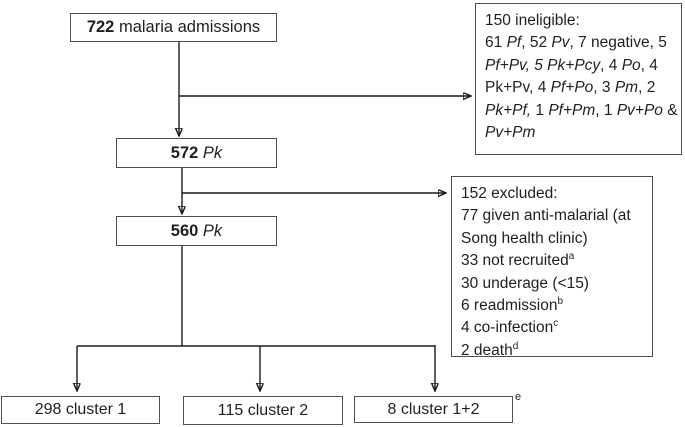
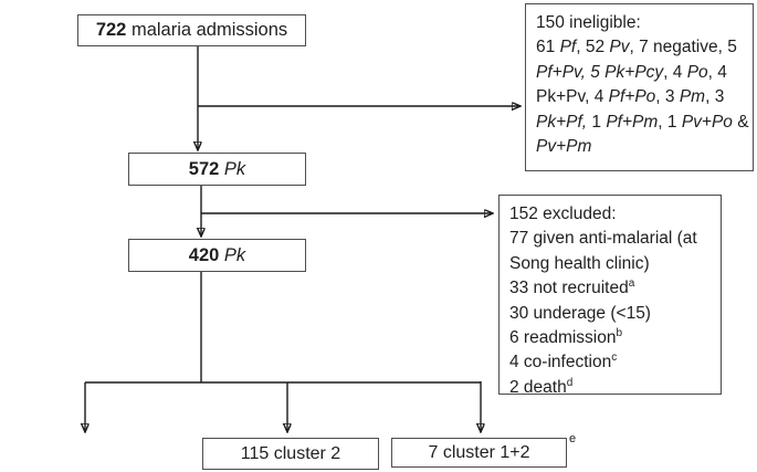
  722 malaria admissions
  150 ineligible:
  61 Pf, 52 Pv, 7 negative, 5
  Pf+Pv, 5 Pk+Pcy, 4 Po, 4
- Pk+Pv, 4 Pf+Po, 3 Pm, 2
+ Pk+Pv, 4 Pf+Po, 3 Pm, 3
  Pk+Pf, 1 Pf+Pm, 1 Pv+Po &
  Pv+Pm
  572 Pk
  152 excluded:
  77 given anti-malarial (at
  Song health clinic)
  33 not recruiteda
  30 underage (<15)
  6 readmissionb
  4 co-infectionc
  2 deathd
- 560 Pk
+ 420 Pk
- 298 cluster 1
  115 cluster 2
- 8 cluster 1+2
+ 7 cluster 1+2
  e
